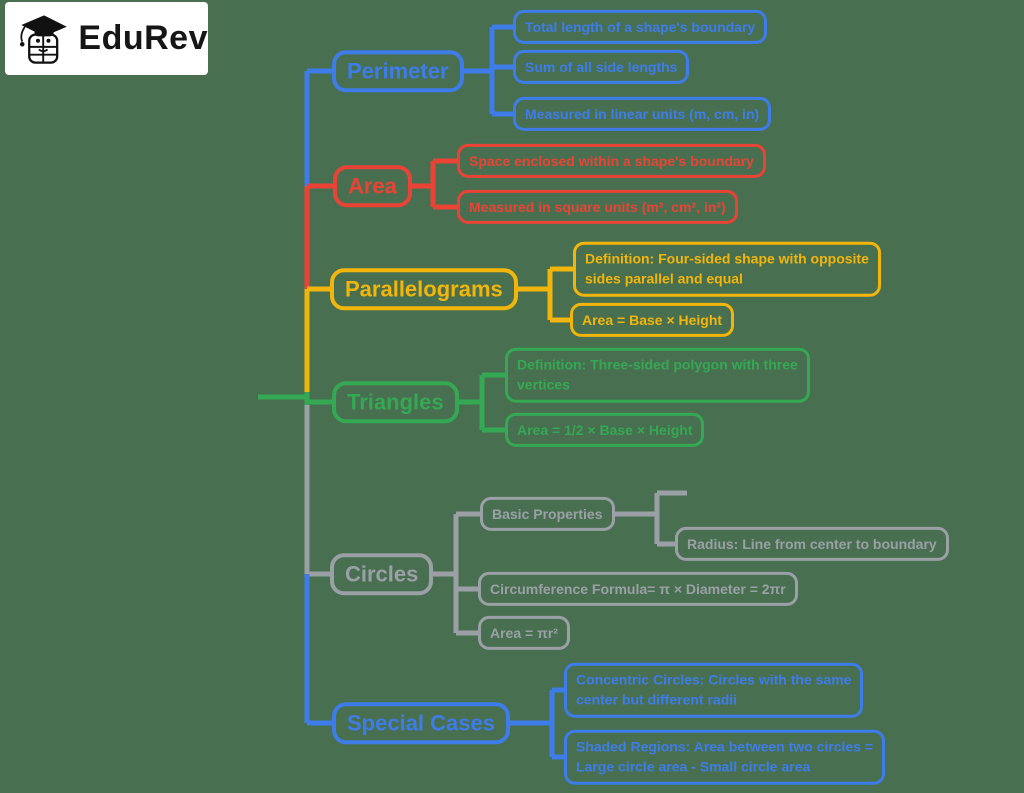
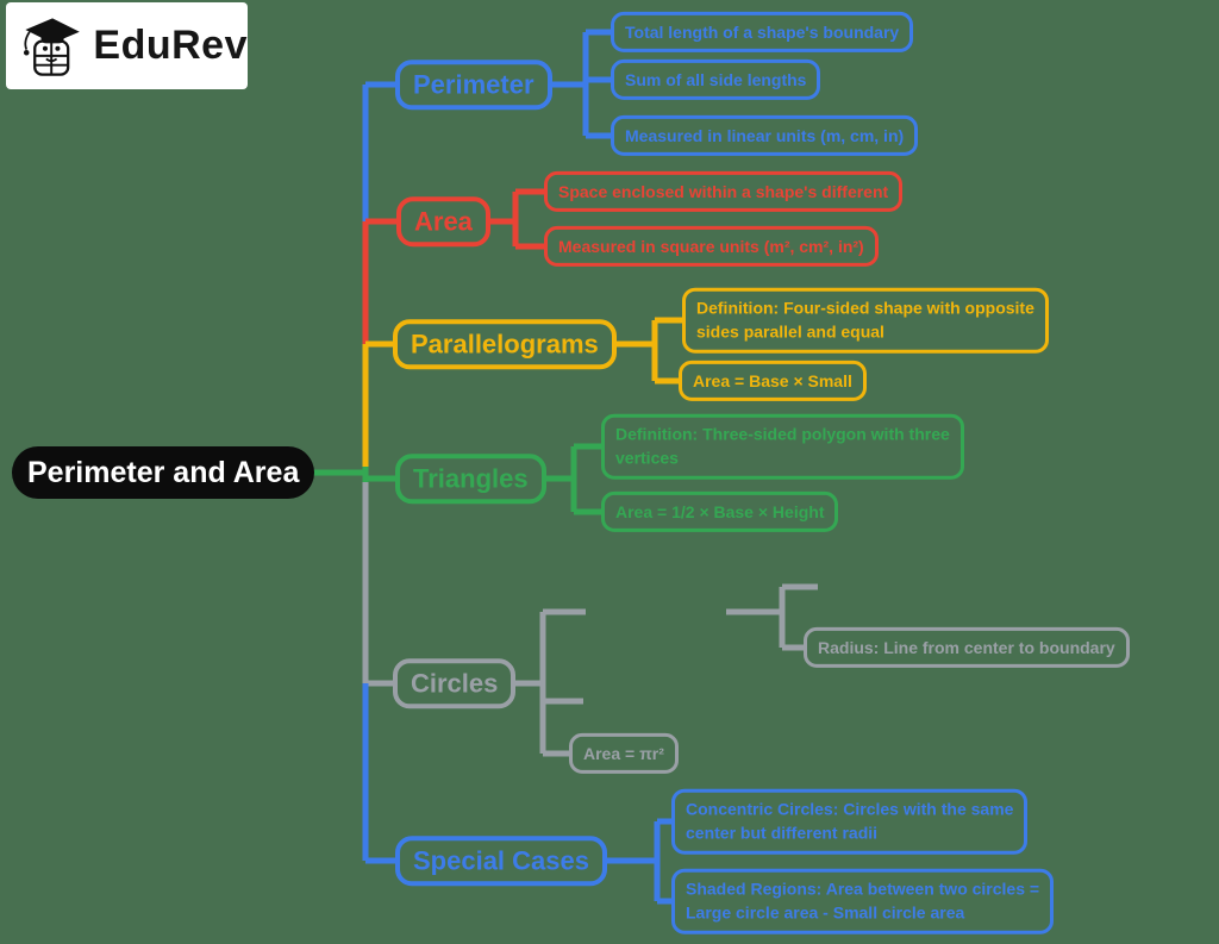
  EduRev
+ Perimeter and Area
  Perimeter
  Area
  Parallelograms
  Triangles
  Circles
  Special Cases
  Total length of a shape's boundary
  Sum of all side lengths
  Measured in linear units (m, cm, in)
- Space enclosed within a shape's boundary
+ Space enclosed within a shape's different
  Measured in square units (m², cm², in²)
  Definition: Four-sided shape with opposite
  sides parallel and equal
- Area = Base × Height
+ Area = Base × Small
  Definition: Three-sided polygon with three
  vertices
  Area = 1/2 × Base × Height
- Basic Properties
- Circumference Formula= π × Diameter = 2πr
  Area = πr²
  Radius: Line from center to boundary
  Concentric Circles: Circles with the same
  center but different radii
  Shaded Regions: Area between two circles =
  Large circle area - Small circle area
